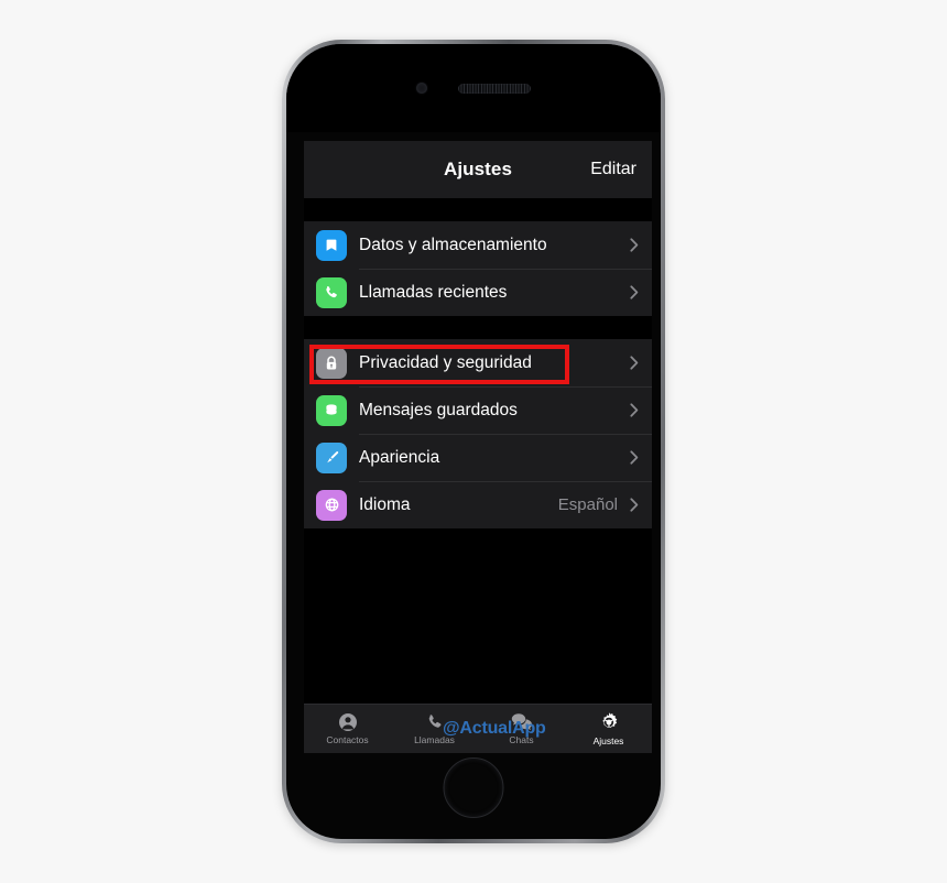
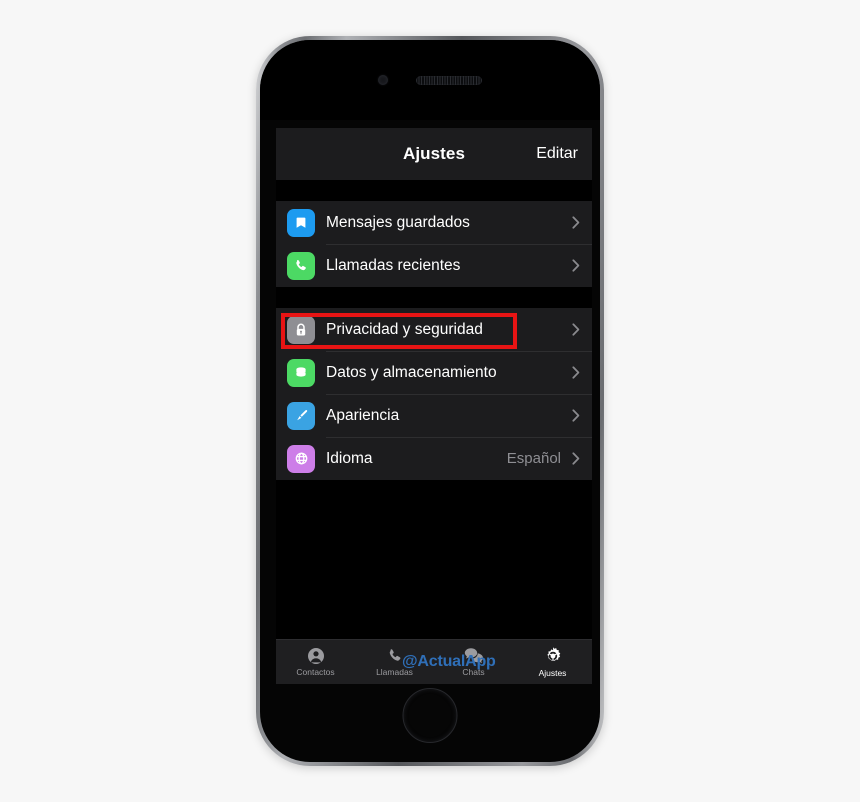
  Ajustes
  Editar
- Datos y almacenamiento
+ Mensajes guardados
  Llamadas recientes
  Privacidad y seguridad
- Mensajes guardados
+ Datos y almacenamiento
  Apariencia
  Idioma
  Español
  Contactos
  Llamadas
  Chats
  Ajustes
  @ActualApp
